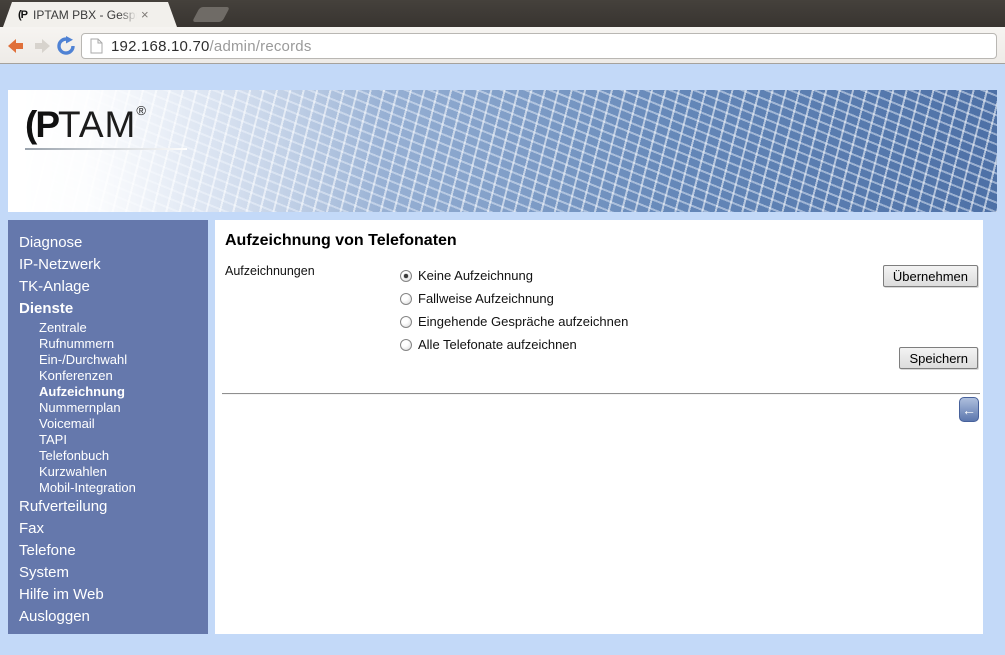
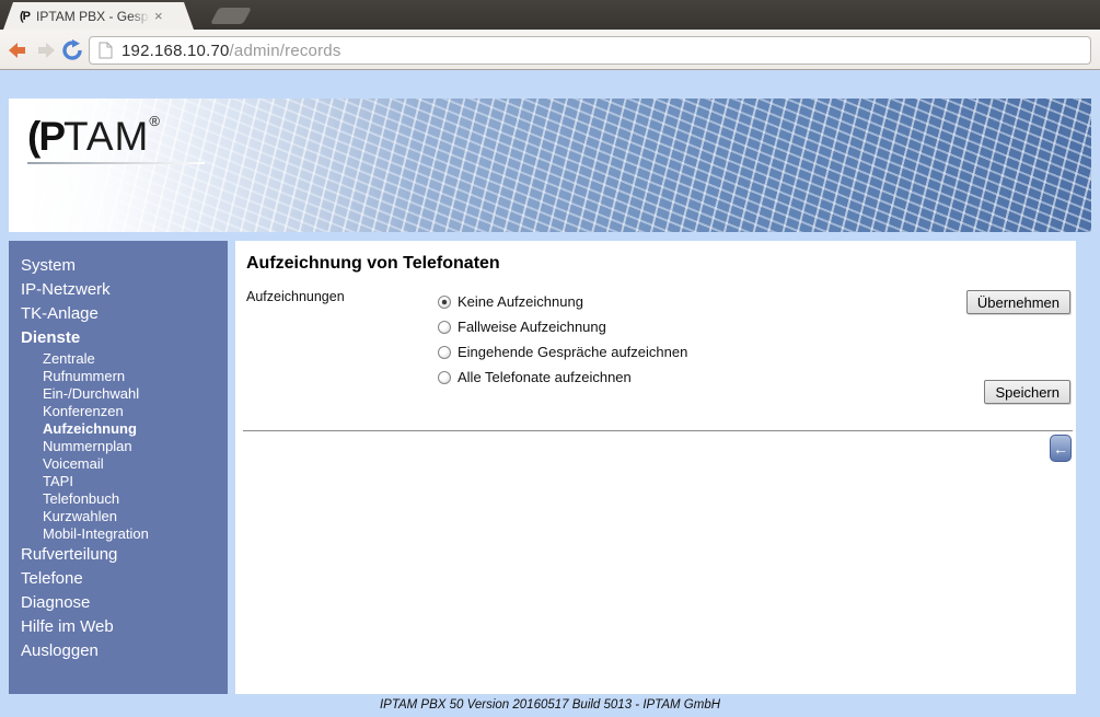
  (P
  IPTAM PBX - Gesp
  ×
  192.168.10.70/admin/records
  (PTAM®
- Diagnose
+ System
  IP-Netzwerk
  TK-Anlage
  Dienste
  Zentrale
  Rufnummern
  Ein-/Durchwahl
  Konferenzen
  Aufzeichnung
  Nummernplan
  Voicemail
  TAPI
  Telefonbuch
  Kurzwahlen
  Mobil-Integration
  Rufverteilung
- Fax
  Telefone
- System
+ Diagnose
  Hilfe im Web
  Ausloggen
  Aufzeichnung von Telefonaten
  Aufzeichnungen
  Keine Aufzeichnung
  Fallweise Aufzeichnung
  Eingehende Gespräche aufzeichnen
  Alle Telefonate aufzeichnen
  Übernehmen
  Speichern
  ←
+ IPTAM PBX 50 Version 20160517 Build 5013 - IPTAM GmbH
